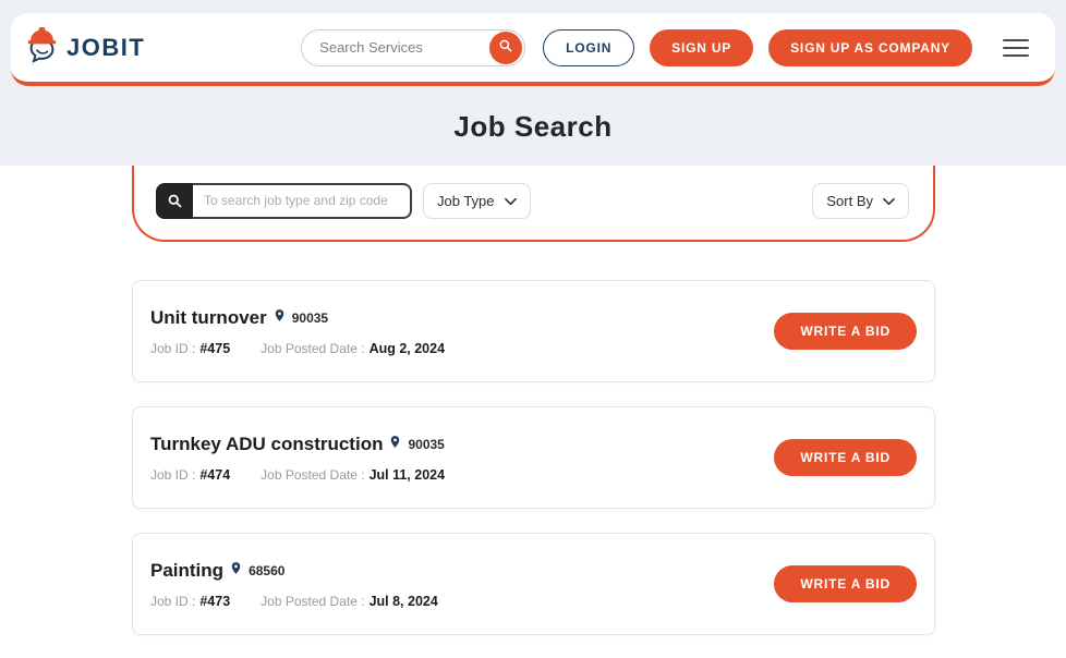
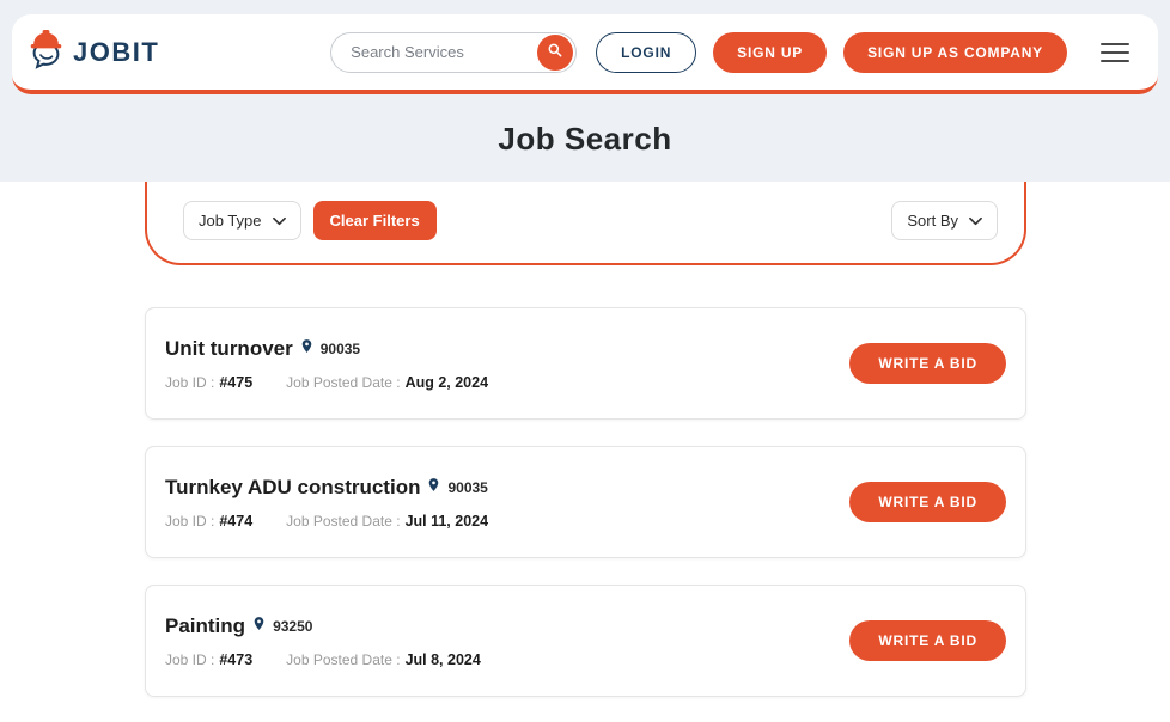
  JOBIT
  Search Services
  LOGIN
  SIGN UP
  SIGN UP AS COMPANY
  Job Search
- To search job type and zip code
  Job Type
+ Clear Filters
  Sort By
  Unit turnover
  90035
  Job ID : #475
  Job Posted Date : Aug 2, 2024
  WRITE A BID
  Turnkey ADU construction
  90035
  Job ID : #474
  Job Posted Date : Jul 11, 2024
  WRITE A BID
  Painting
- 68560
+ 93250
  Job ID : #473
  Job Posted Date : Jul 8, 2024
  WRITE A BID
